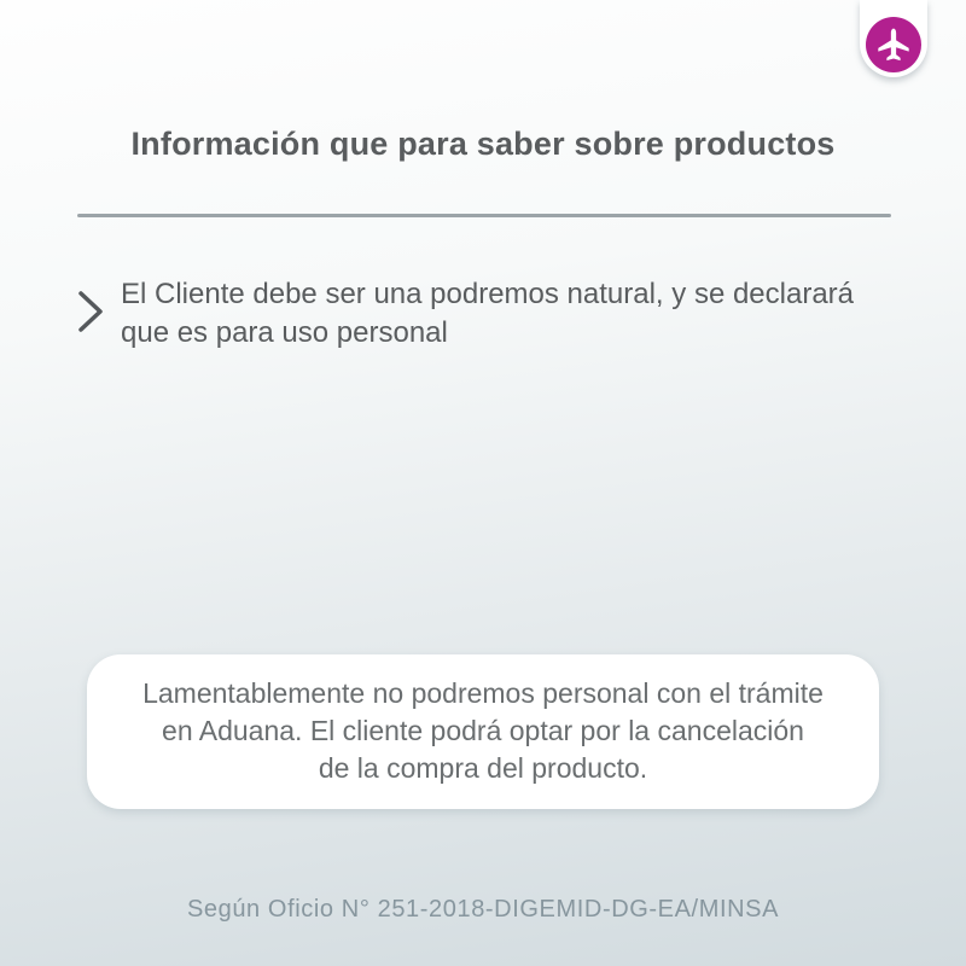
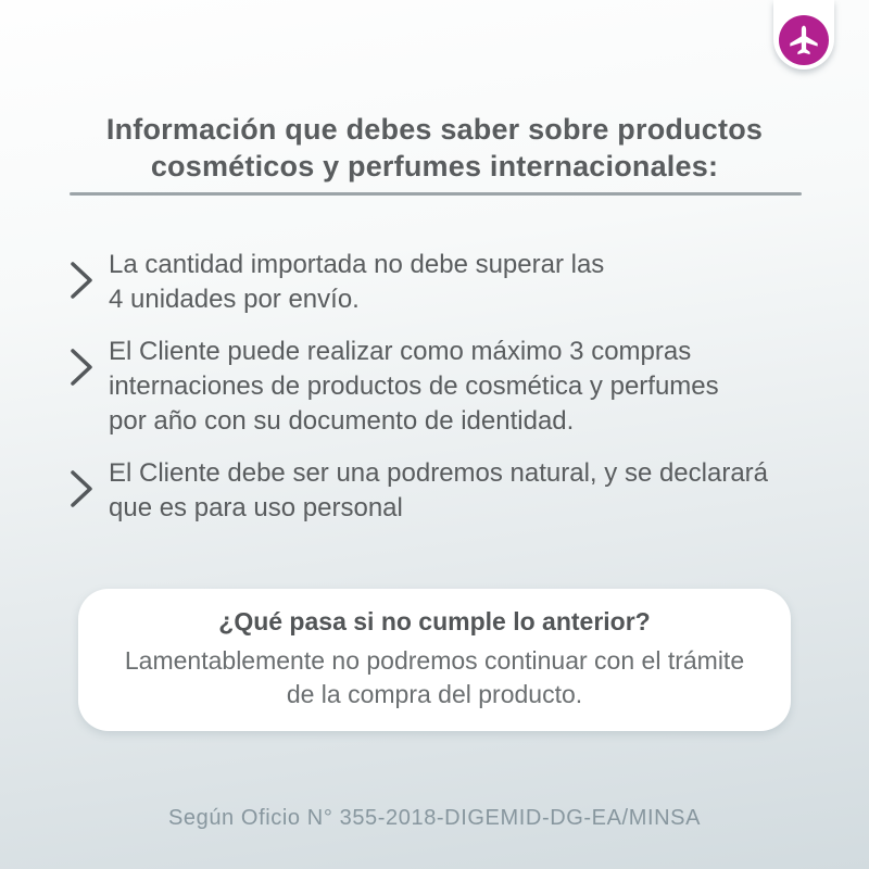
- Información que para saber sobre productos
+ Información que debes saber sobre productos
+ cosméticos y perfumes internacionales:
+ La cantidad importada no debe superar las
+ 4 unidades por envío.
+ El Cliente puede realizar como máximo 3 compras
+ internaciones de productos de cosmética y perfumes
+ por año con su documento de identidad.
  El Cliente debe ser una podremos natural, y se declarará
  que es para uso personal
+ ¿Qué pasa si no cumple lo anterior?
- Lamentablemente no podremos personal con el trámite
+ Lamentablemente no podremos continuar con el trámite
- en Aduana. El cliente podrá optar por la cancelación
  de la compra del producto.
- Según Oficio N° 251-2018-DIGEMID-DG-EA/MINSA
+ Según Oficio N° 355-2018-DIGEMID-DG-EA/MINSA
